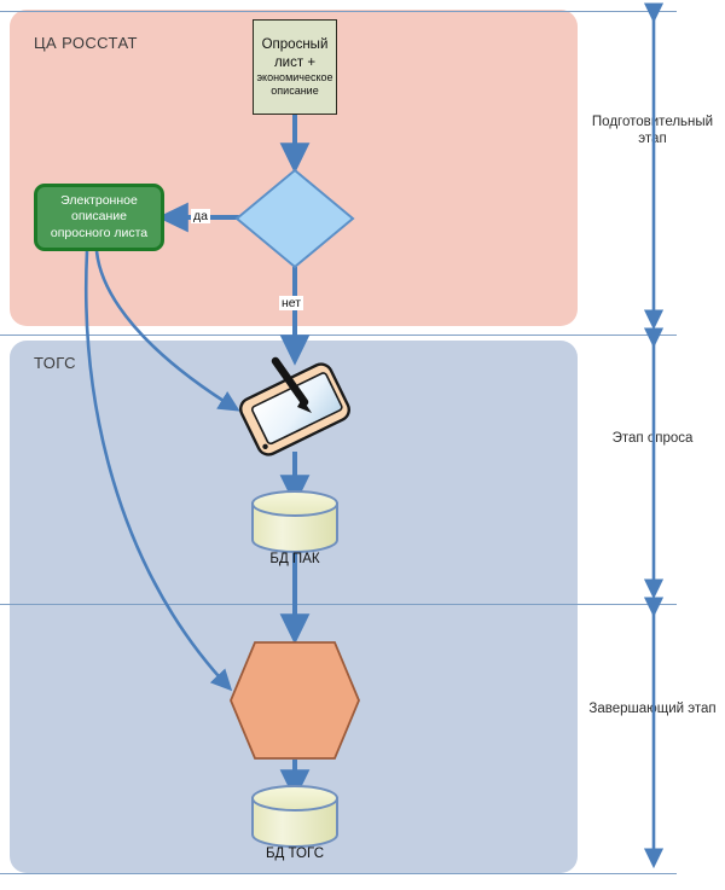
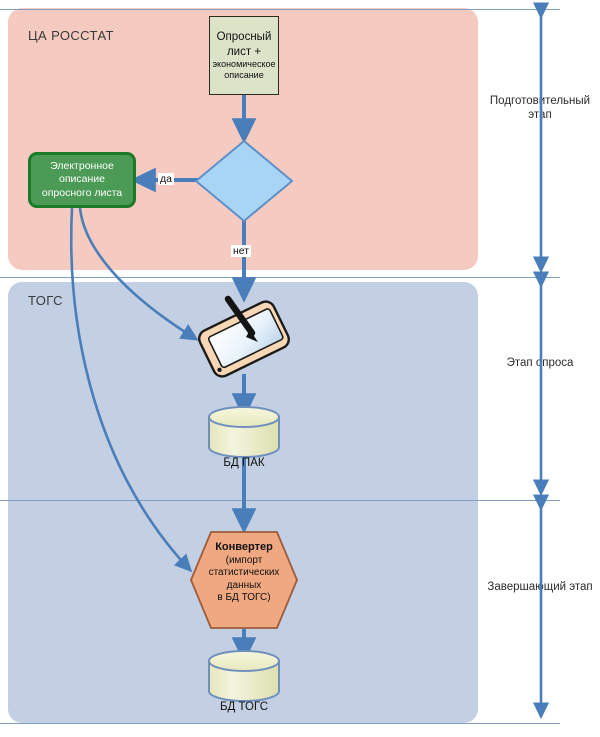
  ЦА РОССТАТ
  ТОГС
  Опросный
  лист +
  экономическое
  описание
  Электронное
  описание
  опросного листа
  да
  нет
+ Конвертер
+ (импорт
+ статистических
+ данных
+ в БД ТОГС)
  БД ПАК
  БД ТОГС
  Подготовтельный
  этп
  Этап опроса
  Завершающий этап
